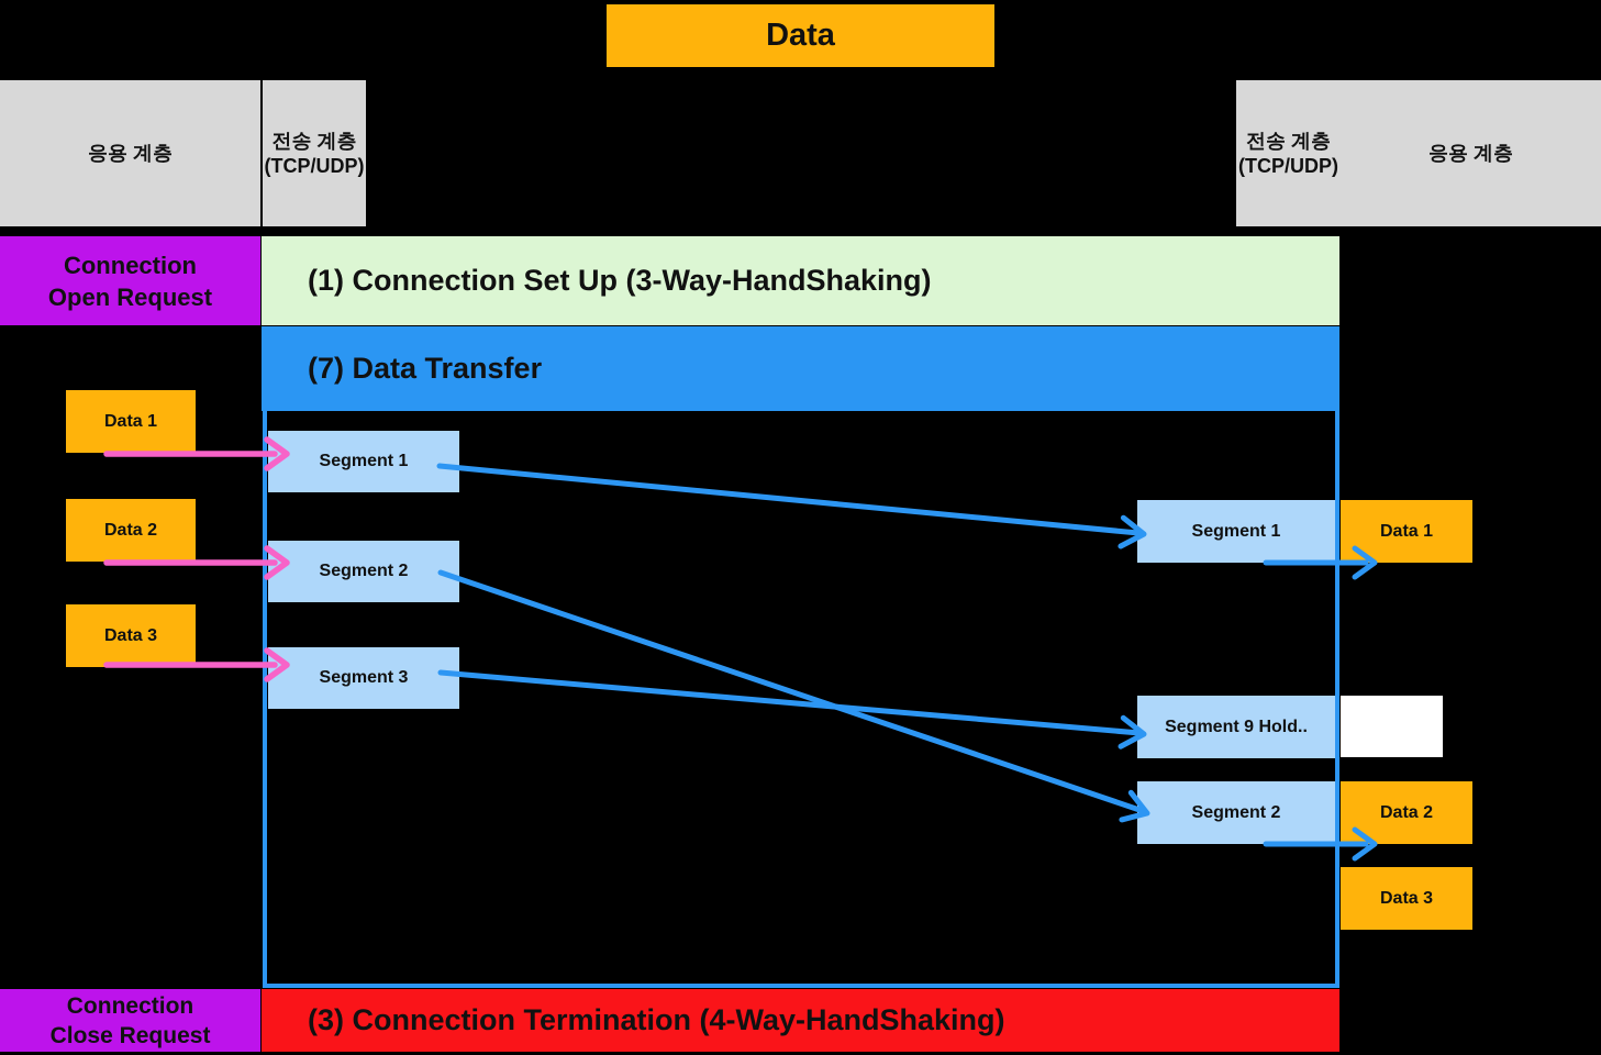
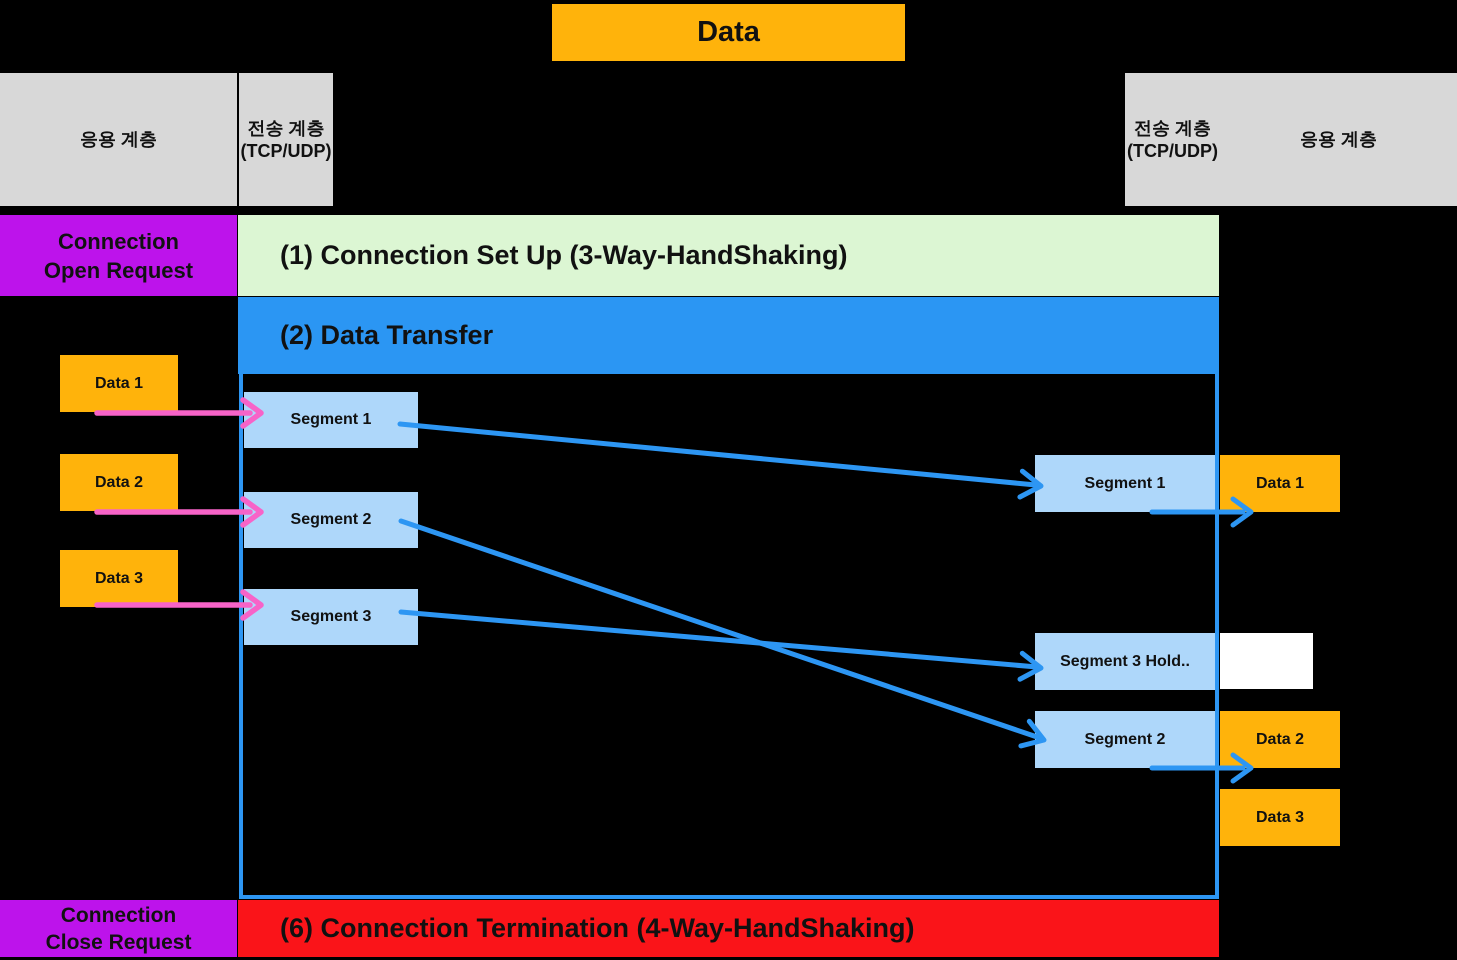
  Data
  응용 계층
  전송 계층
  (TCP/UDP)
  전송 계층
  (TCP/UDP)
  응용 계층
  Connection
  Open Request
  (1) Connection Set Up (3-Way-HandShaking)
- (7) Data Transfer
+ (2) Data Transfer
  Data 1
  Data 2
  Data 3
  Segment 1
  Segment 2
  Segment 3
  Segment 1
- Segment 9 Hold..
+ Segment 3 Hold..
  Segment 2
  Data 1
  Data 2
  Data 3
  Connection
  Close Request
- (3) Connection Termination (4-Way-HandShaking)
+ (6) Connection Termination (4-Way-HandShaking)
